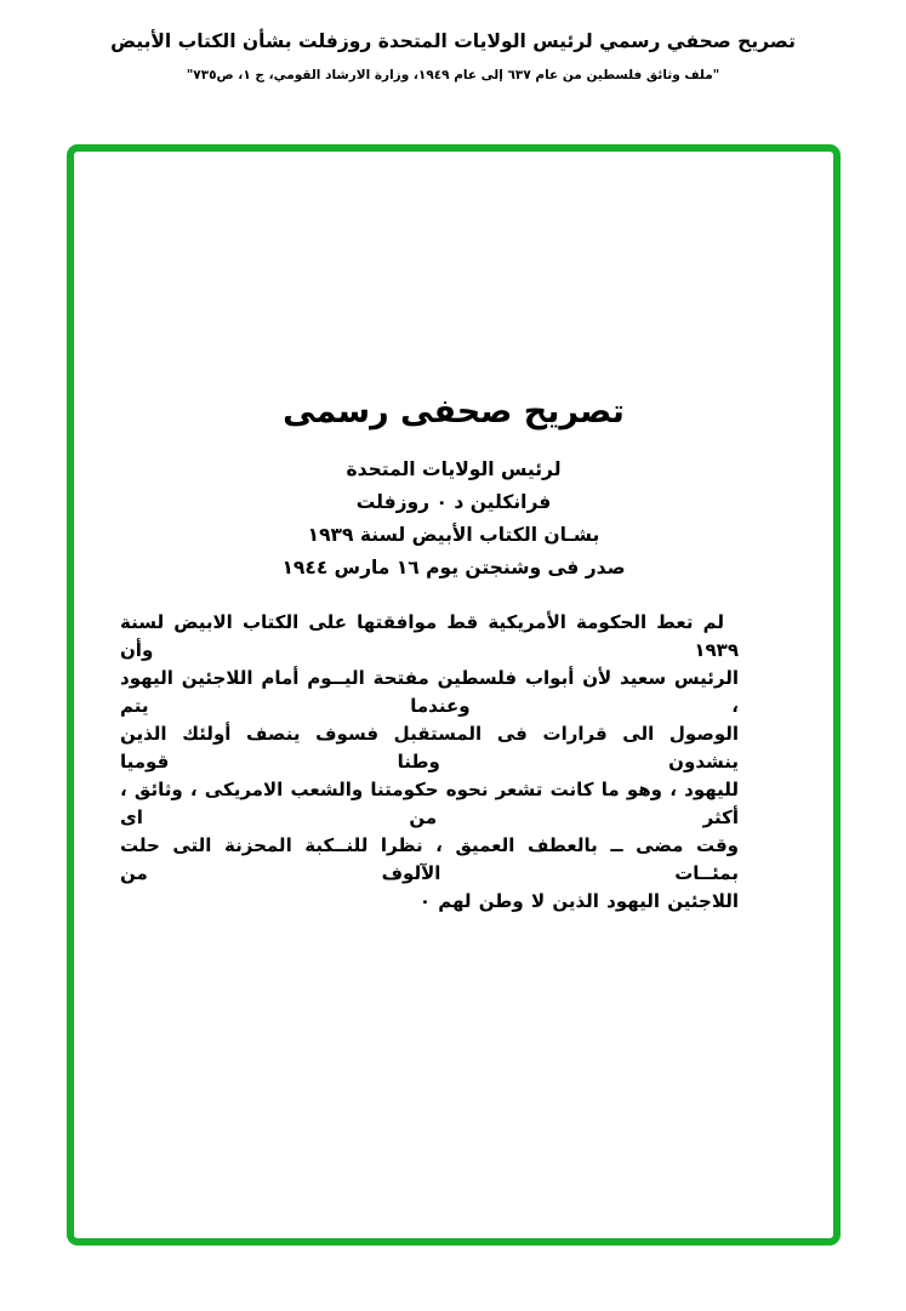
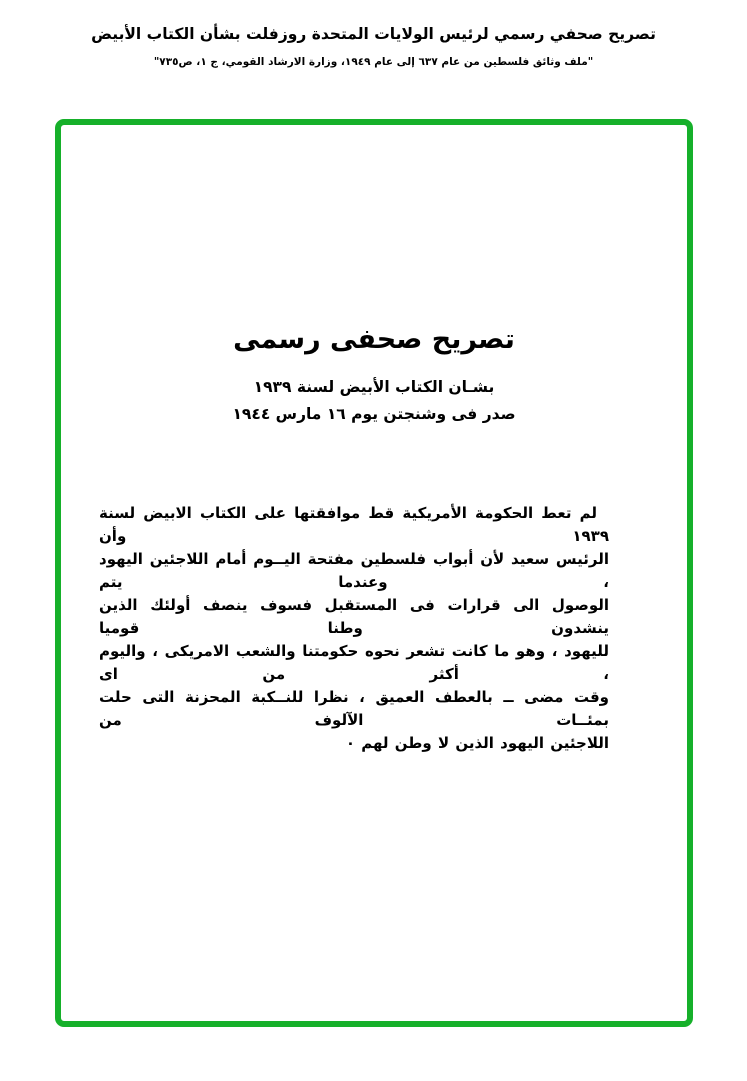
  تصريح صحفي رسمي لرئيس الولايات المتحدة روزفلت بشأن الكتاب الأبيض
  "ملف وثائق فلسطين من عام ٦٣٧ إلى عام ١٩٤٩، وزارة الارشاد القومي، ج ١، ص٧٣٥"
  تصريح صحفى رسمى
- لرئيس الولايات المتحدة
- فرانكلين د ٠ روزفلت
  بشـان الكتاب الأبيض لسنة ١٩٣٩
  صدر فى وشنجتن يوم ١٦ مارس ١٩٤٤
  لم تعط الحكومة الأمريكية قط موافقتها على الكتاب الابيض لسنة ١٩٣٩ وأن
  الرئيس سعيد لأن أبواب فلسطين مفتحة اليــوم أمام اللاجئين اليهود ، وعندما يتم
  الوصول الى قرارات فى المستقبل فسوف ينصف أولئك الذين ينشدون وطنا قوميا
- لليهود ، وهو ما كانت تشعر نحوه حكومتنا والشعب الامريكى ، وثائق ، أكثر من اى
+ لليهود ، وهو ما كانت تشعر نحوه حكومتنا والشعب الامريكى ، واليوم ، أكثر من اى
  وقت مضى ــ بالعطف العميق ، نظرا للنــكبة المحزنة التى حلت بمئــات الآلوف من
  اللاجئين اليهود الذين لا وطن لهم ٠
